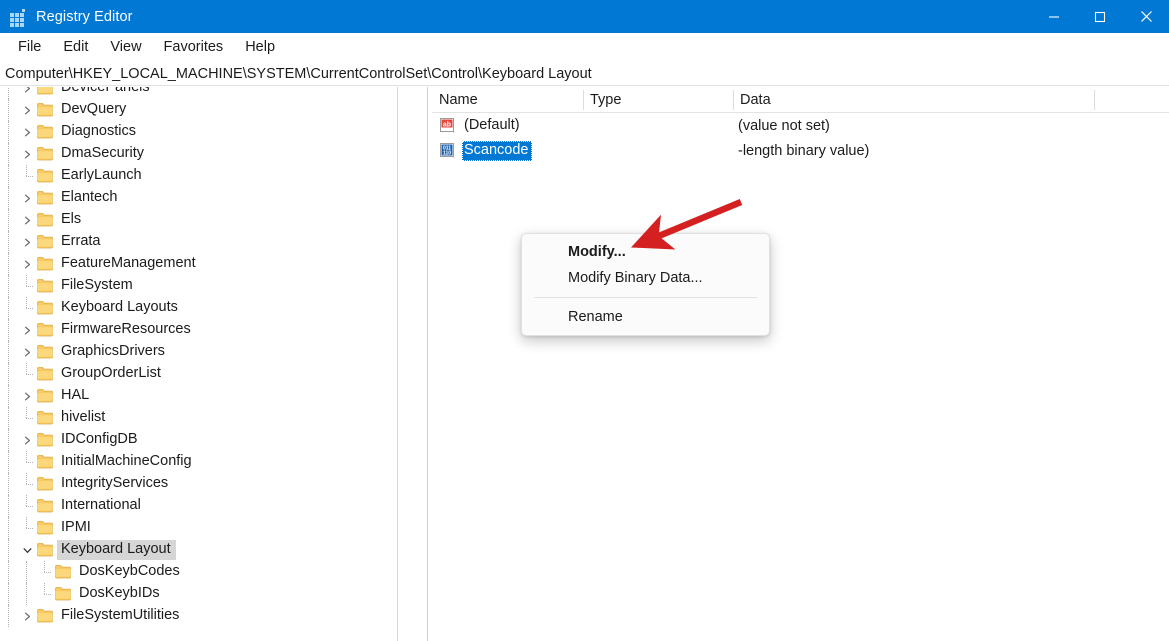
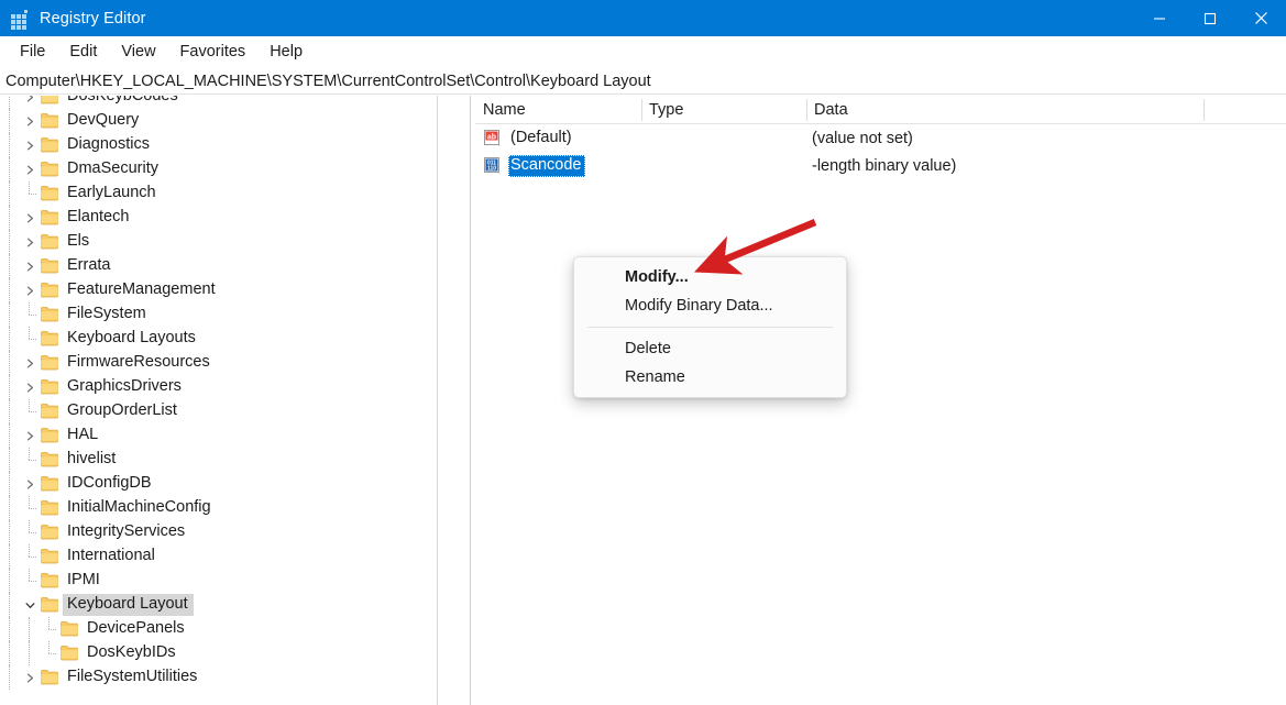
  Registry Editor
  File
  Edit
  View
  Favorites
  Help
  Computer\HKEY_LOCAL_MACHINE\SYSTEM\CurrentControlSet\Control\Keyboard Layout
- DevicePanels
+ DosKeybCodes
  DevQuery
  Diagnostics
  DmaSecurity
  EarlyLaunch
  Elantech
  Els
  Errata
  FeatureManagement
  FileSystem
  Keyboard Layouts
  FirmwareResources
  GraphicsDrivers
  GroupOrderList
  HAL
  hivelist
  IDConfigDB
  InitialMachineConfig
  IntegrityServices
  International
  IPMI
  Keyboard Layout
- DosKeybCodes
+ DevicePanels
  DosKeybIDs
  FileSystemUtilities
  Name
  Type
  Data
  (Default)
  (value not set)
  Scancode
  -length binary value)
  Modify...
  Modify Binary Data...
+ Delete
  Rename
